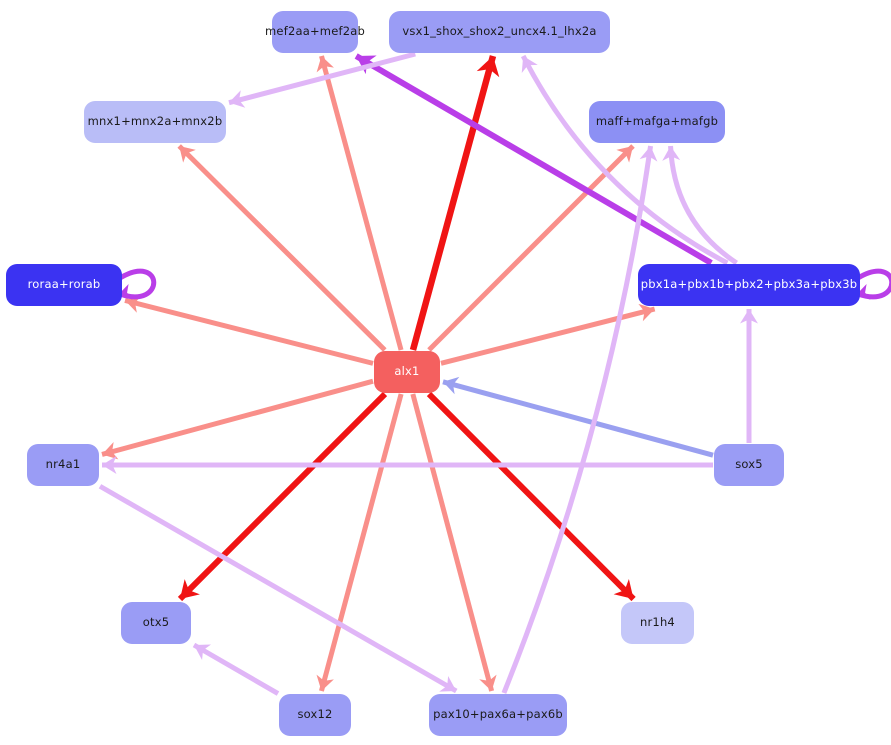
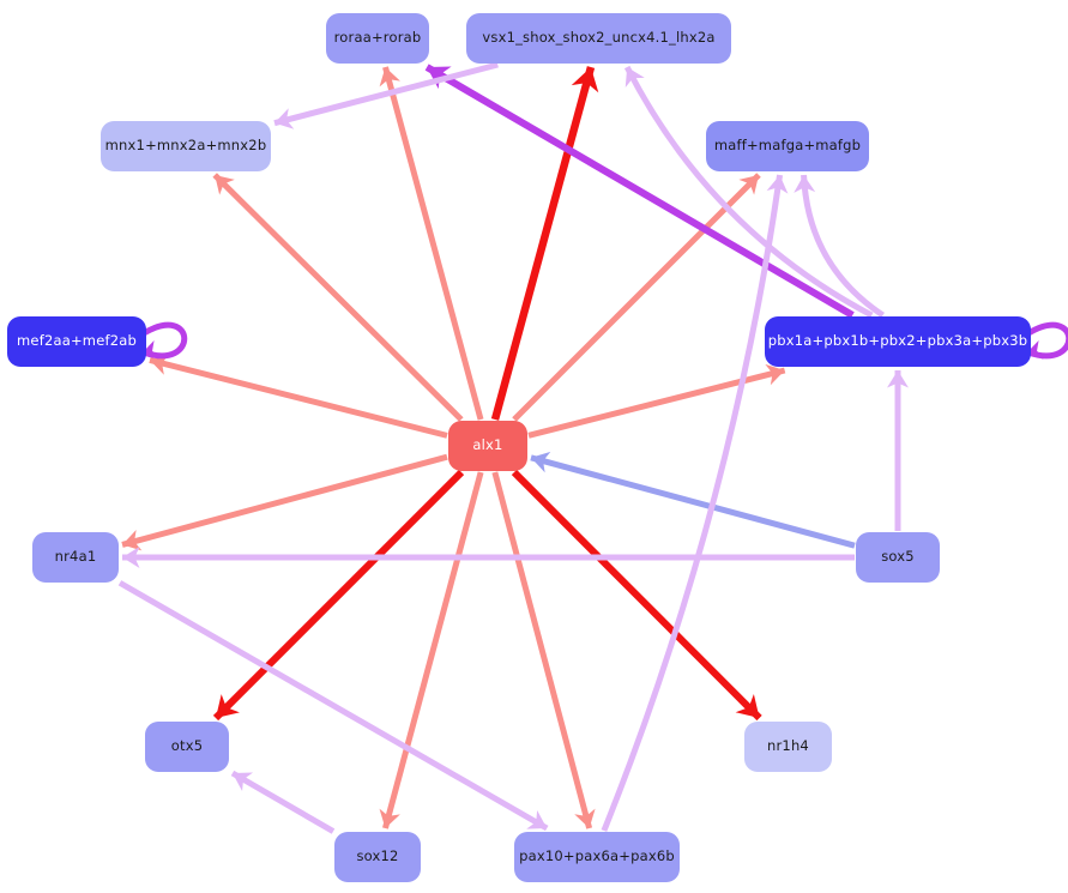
- mef2aa+mef2ab
+ roraa+rorab
  vsx1_shox_shox2_uncx4.1_lhx2a
  mnx1+mnx2a+mnx2b
  maff+mafga+mafgb
- roraa+rorab
+ mef2aa+mef2ab
  pbx1a+pbx1b+pbx2+pbx3a+pbx3b
  alx1
  nr4a1
  sox5
  otx5
  nr1h4
  sox12
  pax10+pax6a+pax6b
